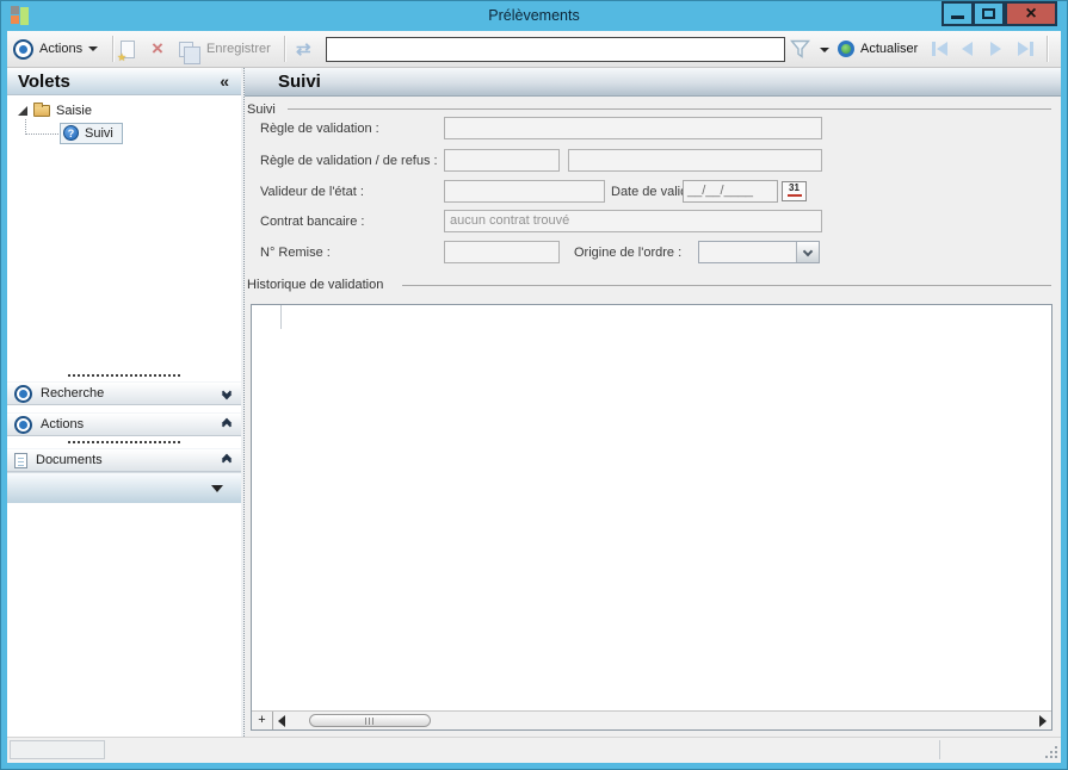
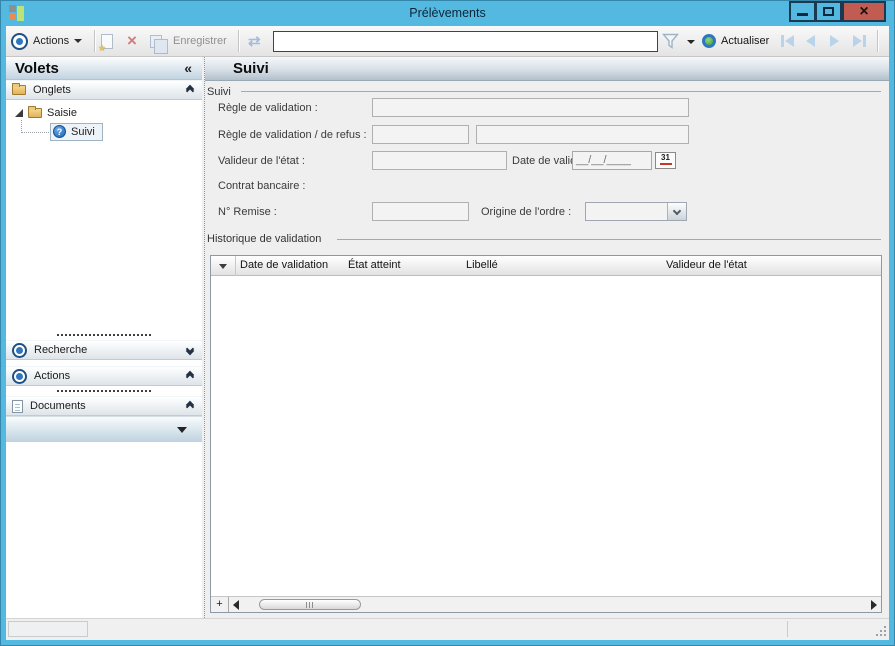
  Prélèvements
  Actions
  Enregistrer
  Actualiser
  Volets
+ Onglets
  Saisie
  Suivi
  Recherche
  Actions
  Documents
  Suivi
  Suivi
  Règle de validation :
  Règle de validation / de refus :
  Valideur de l'état :
  __/__/____
  31
  Contrat bancaire :
- aucun contrat trouvé
  N° Remise :
  Origine de l'ordre :
  Historique de validation
+ Date de validation
+ État atteint
+ Libellé
+ Valideur de l'état
